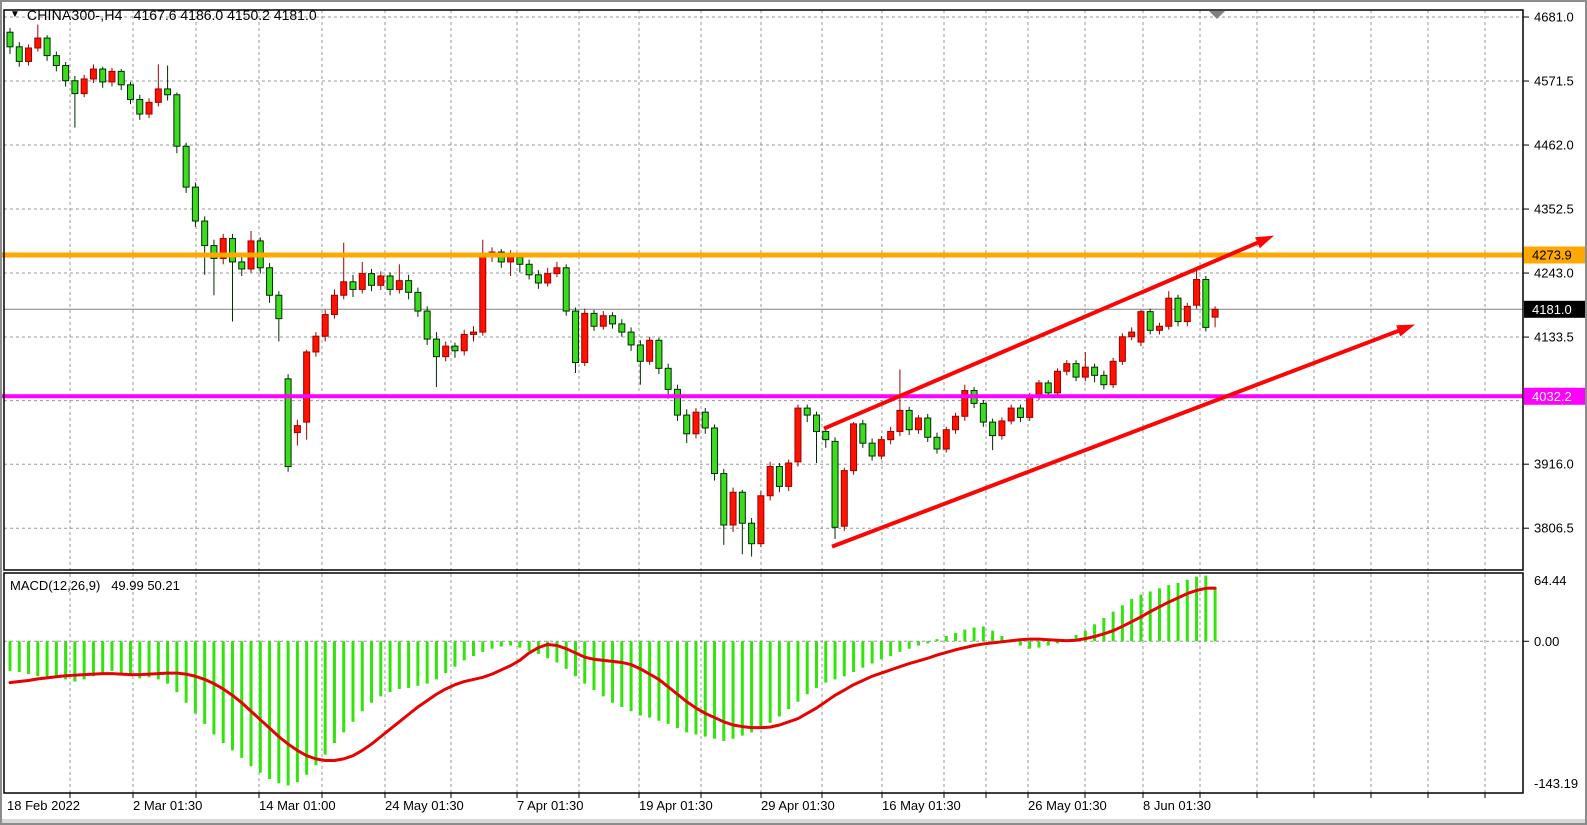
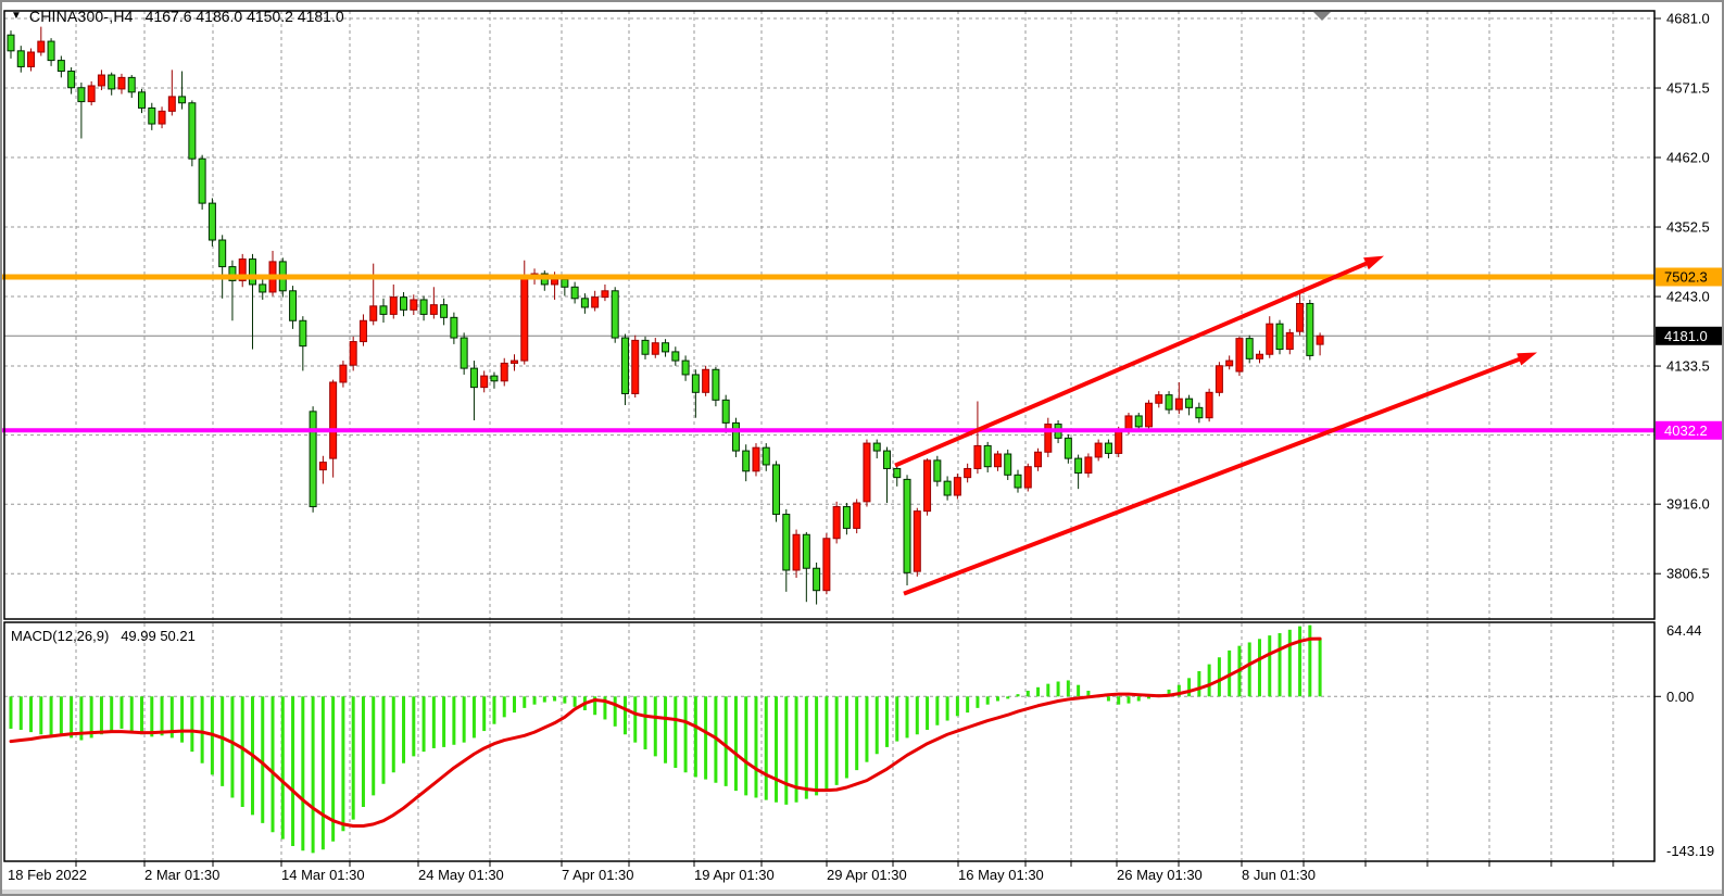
  4681.0
  4571.5
  4462.0
  4352.5
  4243.0
  4133.5
  3916.0
  3806.5
- 4273.9
+ 7502.3
  4032.2
  4181.0
  64.44
  0.00
  -143.19
  18 Feb 2022
  2 Mar 01:30
- 14 Mar 01:00
+ 14 Mar 01:30
  24 May 01:30
  7 Apr 01:30
  19 Apr 01:30
  29 Apr 01:30
  16 May 01:30
  26 May 01:30
  8 Jun 01:30
  ▼
  CHINA300-,H4
  4167.6 4186.0 4150.2 4181.0
  MACD(12,26,9) 49.99 50.21
